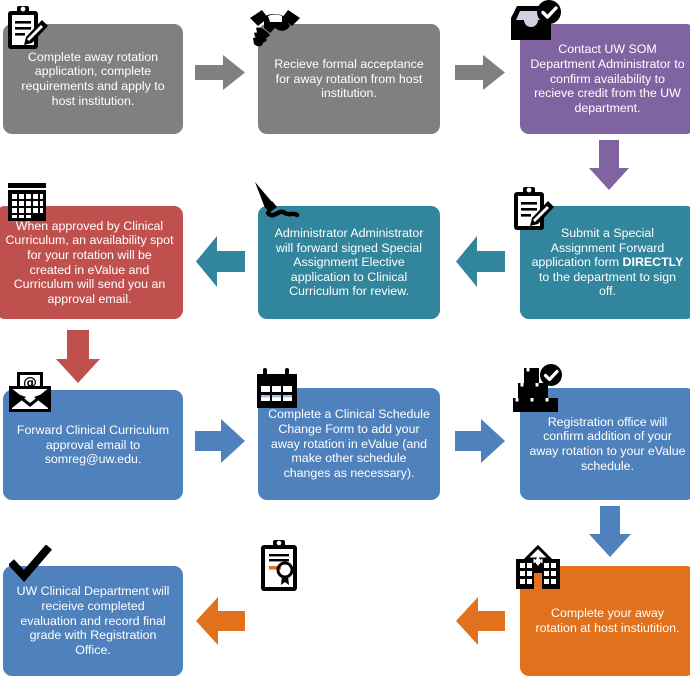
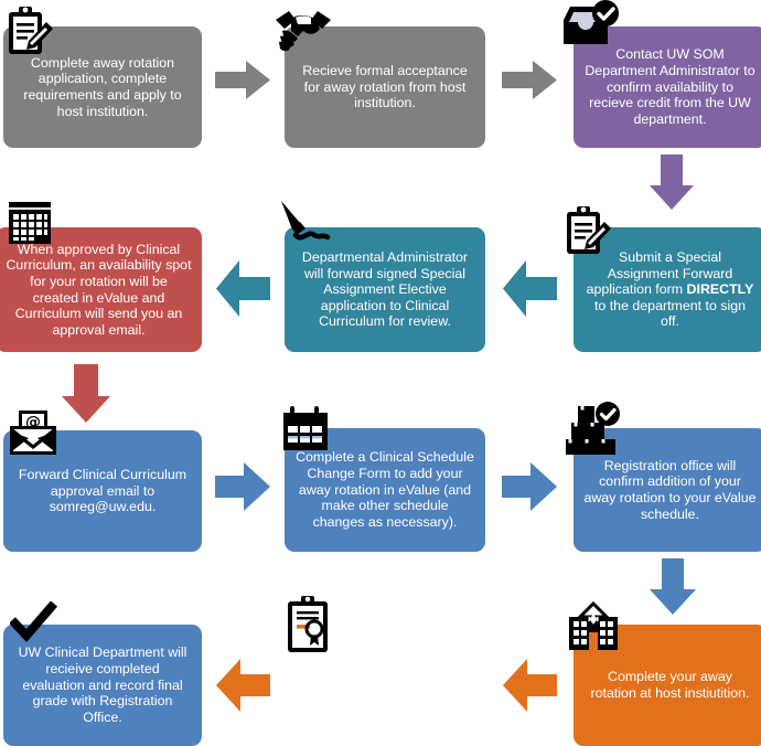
  @
  Complete away rotation application, complete requirements and apply to host institution.
  Recieve formal acceptance for away rotation from host institution.
  Contact UW SOM Department Administrator to confirm availability to recieve credit from the UW department.
  When approved by Clinical Curriculum, an availability spot for your rotation will be created in eValue and Curriculum will send you an approval email.
- Administrator Administrator will forward signed Special Assignment Elective application to Clinical Curriculum for review.
+ Departmental Administrator will forward signed Special Assignment Elective application to Clinical Curriculum for review.
  Submit a Special Assignment Forward application form DIRECTLY to the department to sign off.
  Forward Clinical Curriculum approval email to somreg@uw.edu.
  Complete a Clinical Schedule Change Form to add your away rotation in eValue (and make other schedule changes as necessary).
  Registration office will confirm addition of your away rotation to your eValue schedule.
  UW Clinical Department will recieive completed evaluation and record final grade with Registration Office.
  Complete your away rotation at host instiutition.
